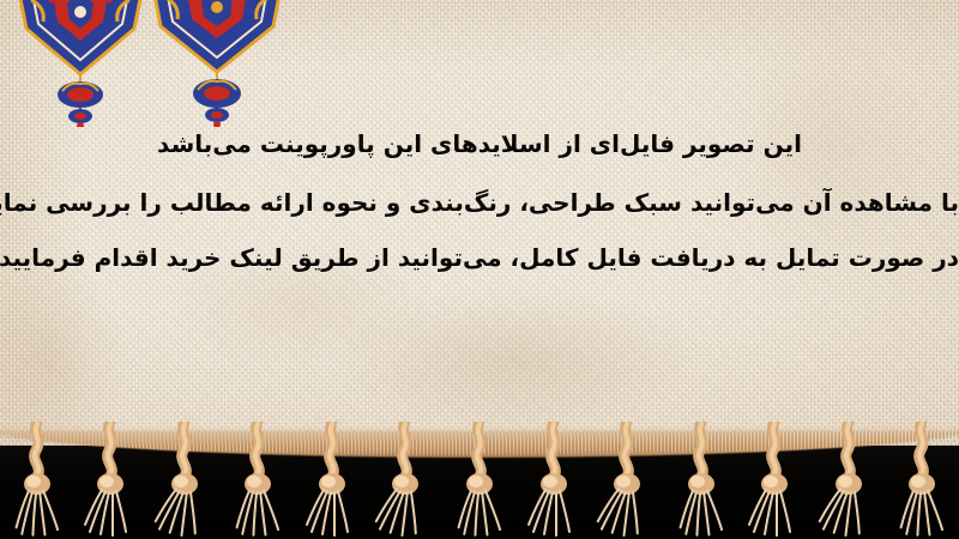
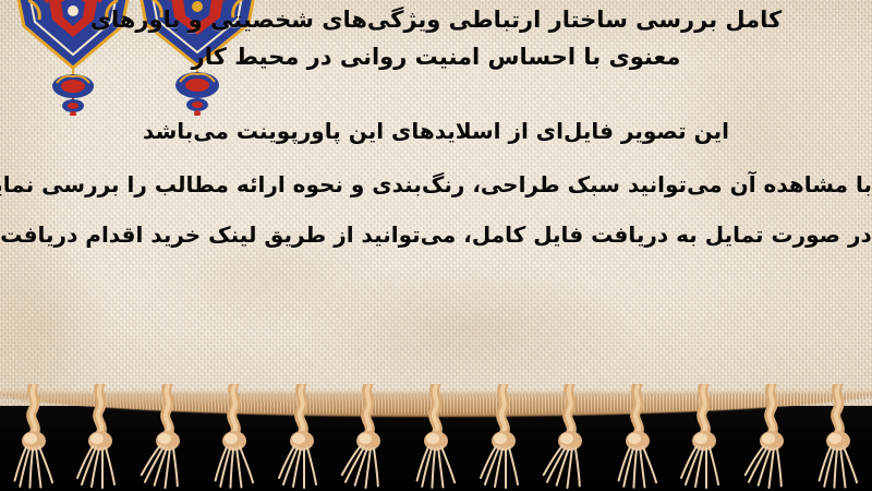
+ کامل بررسی ساختار ارتباطی ویژگی‌های شخصیتی و باورهای
+ معنوی با احساس امنیت روانی در محیط کار
  این تصویر فایل‌ای از اسلایدهای این پاورپوینت می‌باشد
  با مشاهده آن می‌توانید سبک طراحی، رنگ‌بندی و نحوه ارائه مطالب را بررسی نما
- در صورت تمایل به دریافت فایل کامل، می‌توانید از طریق لینک خرید اقدام فرمایید
+ در صورت تمایل به دریافت فایل کامل، می‌توانید از طریق لینک خرید اقدام دریافت
